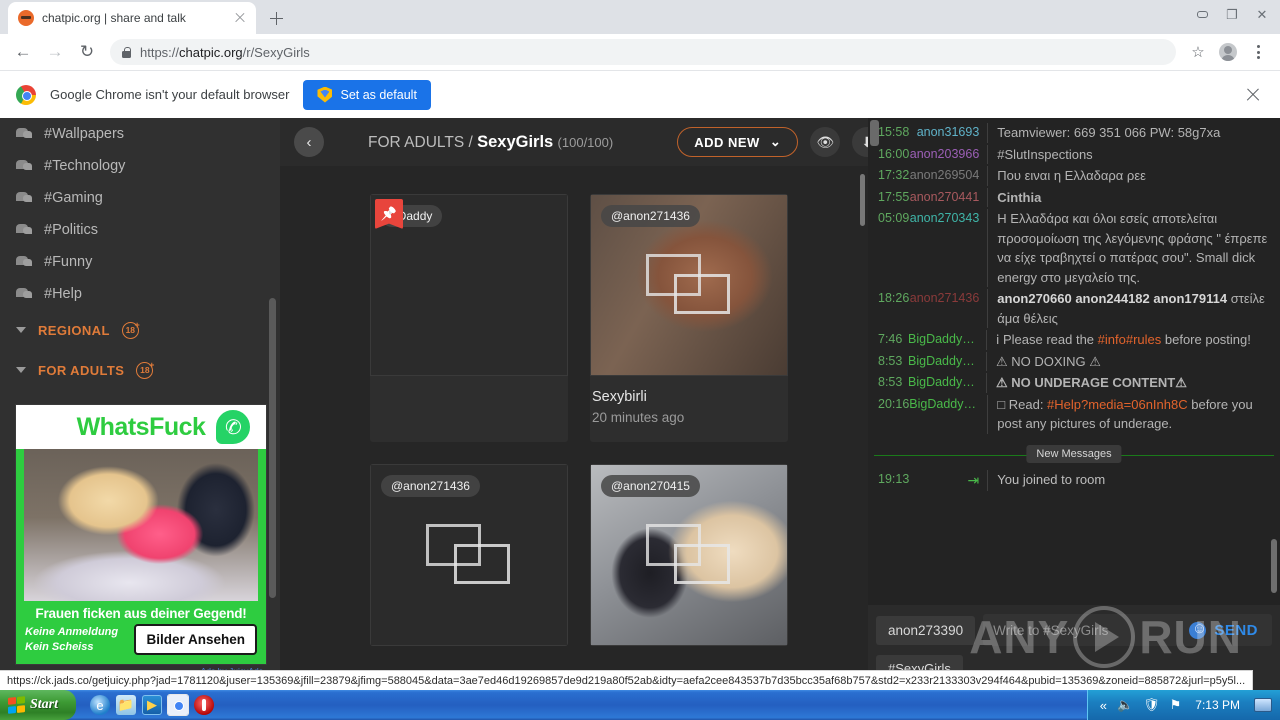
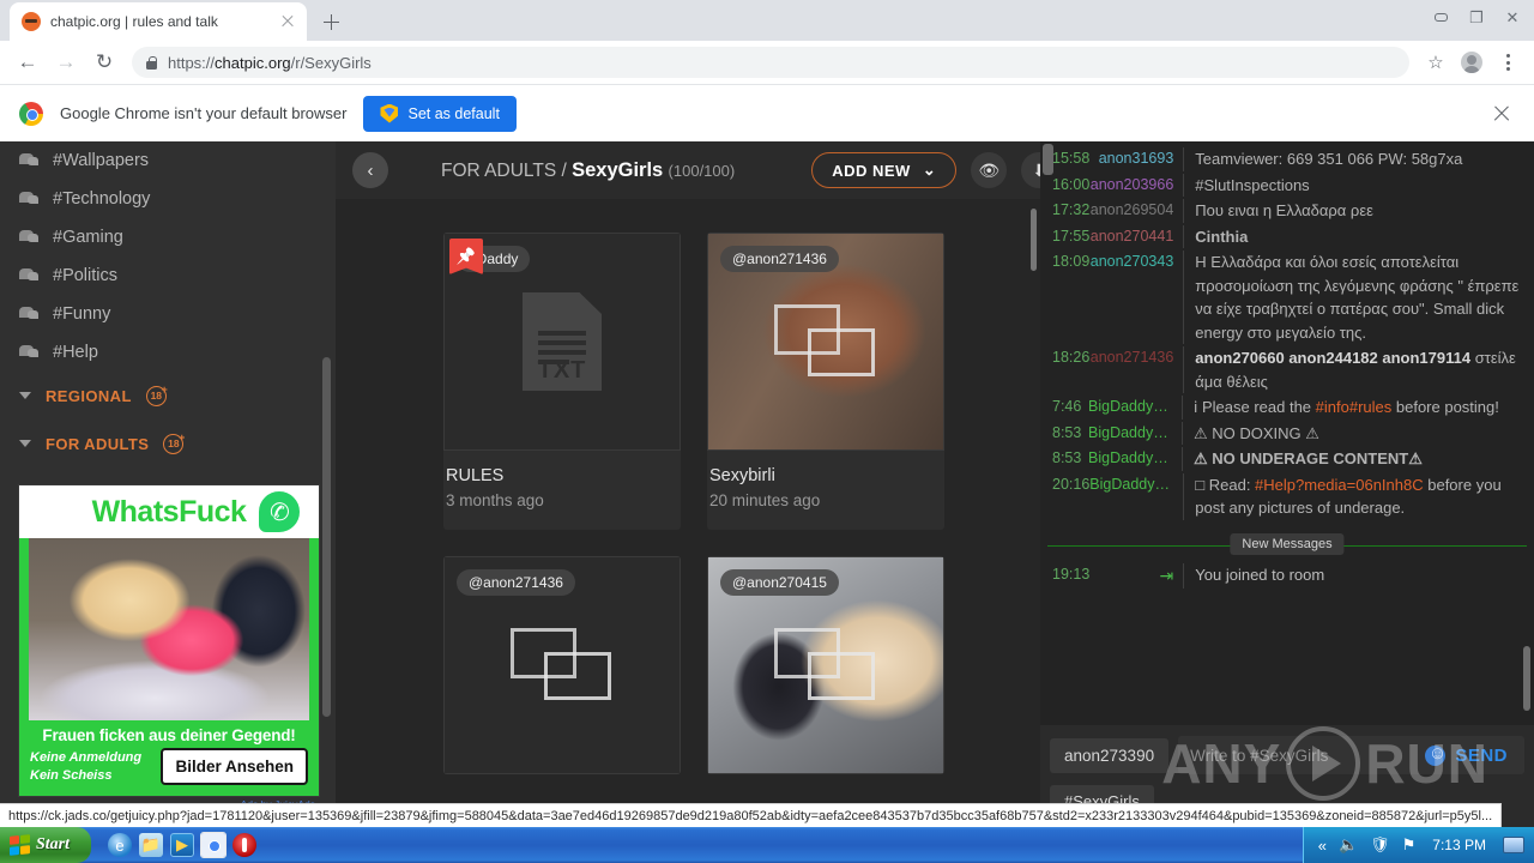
- chatpic.org | share and talk
+ chatpic.org | rules and talk
  ❐
  ✕
  ←
  →
  ↻
  https://chatpic.org/r/SexyGirls
  ☆
  Google Chrome isn't your default browser
  Set as default
  #Wallpapers
  #Technology
  #Gaming
  #Politics
  #Funny
  #Help
  REGIONAL
  18
  FOR ADULTS
  18
  WhatsFuck
  Frauen ficken aus deiner Gegend!
  Keine Anmeldung
  Kein Scheiss
  Bilder Ansehen
  ‹
  FOR ADULTS / SexyGirls (100/100)
  ADD NEW
  ⌄
  👁
+ TXT
+ RULES
+ 3 months ago
  @anon271436
  Sexybirli
  20 minutes ago
  @anon271436
  @anon270415
  15:58
  anon31693
  Teamviewer: 669 351 066 PW: 58g7xa
  16:00
  anon203966
  #SlutInspections
  17:32
  anon269504
  Που ειναι η Ελλαδαρα ρεε
  17:55
  anon270441
  Cinthia
- 05:09
+ 18:09
  anon270343
  Η Ελλαδάρα και όλοι εσείς αποτελείται προσομοίωση της λεγόμενης φράσης " έπρεπε να είχε τραβηχτεί ο πατέρας σου". Small dick energy στο μεγαλείο της.
  18:26
  anon271436
  anon270660 anon244182 anon179114 στείλε άμα θέλεις
  7:46
  BigDaddy 📣
  ℹ Please read the #info#rules before posting!
  8:53
  BigDaddy 📣
  ⚠ NO DOXING ⚠
  8:53
  BigDaddy 📣
  ⚠ NO UNDERAGE CONTENT⚠
  20:16
  BigDaddy 📣
  □ Read: #Help?media=06nInh8C before you post any pictures of underage.
  New Messages
  19:13
  ⇥
  You joined to room
  anon273390
  Write to #SexyGirls
  SEND
  #SexyGirls
  ANY
  RUN
  https://ck.jads.co/getjuicy.php?jad=1781120&juser=135369&jfill=23879&jfimg=588045&data=3ae7ed46d19269857de9d219a80f52ab&idty=aefa2cee843537b7d35bcc35af68b757&std2=x233r2133303v294f464&pubid=135369&zoneid=885872&jurl=p5y5l...
  Start
  e
  📁
  ▶
  «
  🔈
  🛡
  ⚑
  7:13 PM
